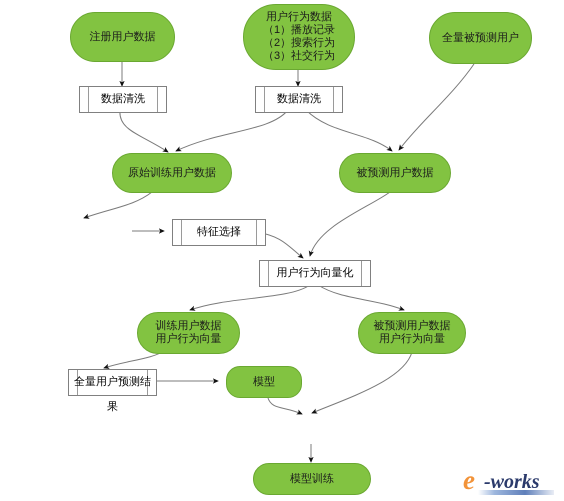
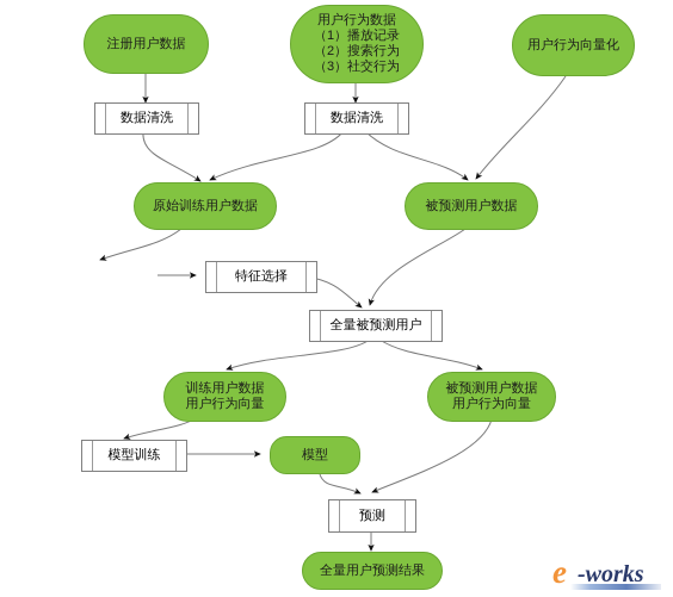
  e
  -works
  注册用户数据
  用户行为数据
  （1）播放记录
  （2）搜索行为
  （3）社交行为
- 全量被预测用户
+ 用户行为向量化
  数据清洗
  数据清洗
  原始训练用户数据
  被预测用户数据
  特征选择
- 用户行为向量化
+ 全量被预测用户
  训练用户数据
  用户行为向量
  被预测用户数据
  用户行为向量
- 全量用户预测结果
+ 模型训练
  模型
+ 预测
- 模型训练
+ 全量用户预测结果
